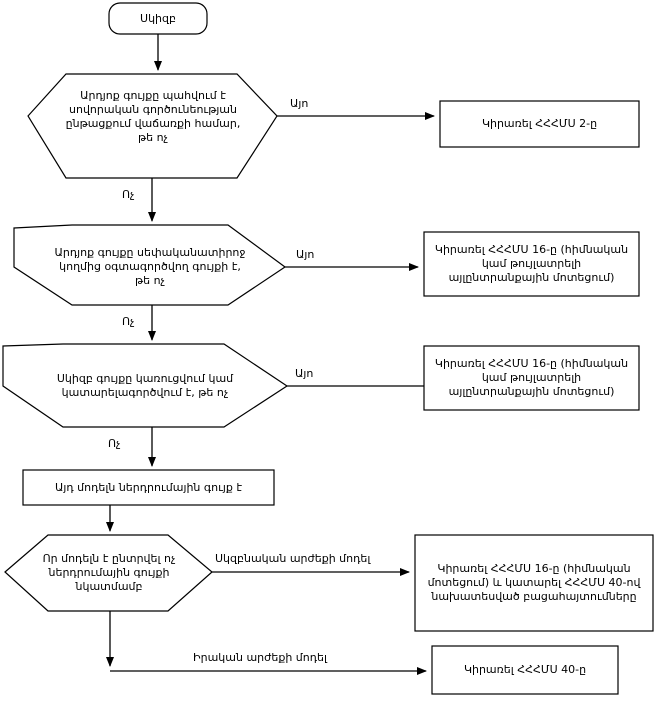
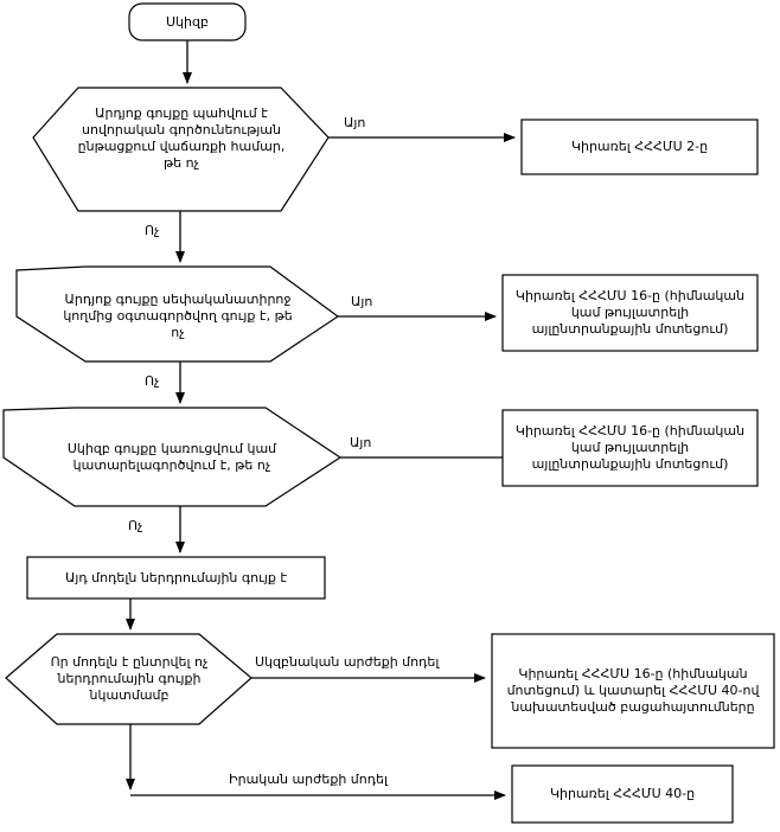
  Սկիզբ
  Արդյոք գույքը պահվում է սովորական գործունեության ընթացքում վաճառքի համար, թե ոչ
  Կիրառել ՀՀՀՄՍ 2-ը
- Արդյոք գույքը սեփականատիրոջ կողմից օգտագործվող գույքի է, թե ոչ
+ Արդյոք գույքը սեփականատիրոջ կողմից օգտագործվող գույք է, թե ոչ
  Կիրառել ՀՀՀՄՍ 16-ը (հիմնական կամ թույլատրելի այլընտրանքային մոտեցում)
  Սկիզբ գույքը կառուցվում կամ կատարելագործվում է, թե ոչ
  Կիրառել ՀՀՀՄՍ 16-ը (հիմնական կամ թույլատրելի այլընտրանքային մոտեցում)
  Այդ մոդելն ներդրումային գույք է
  Որ մոդելն է ընտրվել ոչ ներդրումային գույքի նկատմամբ
  Կիրառել ՀՀՀՄՍ 16-ը (հիմնական մոտեցում) և կատարել ՀՀՀՄՍ 40-ով նախատեսված բացահայտումները
  Կիրառել ՀՀՀՄՍ 40-ը
  Այո
  Ոչ
  Այո
  Ոչ
  Այո
  Ոչ
  Սկզբնական արժեքի մոդել
  Իրական արժեքի մոդել
